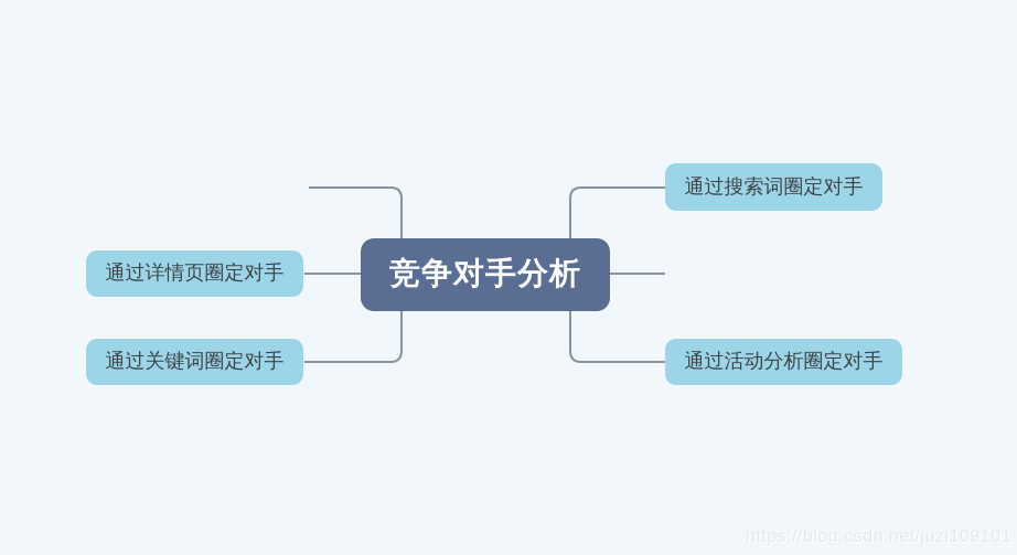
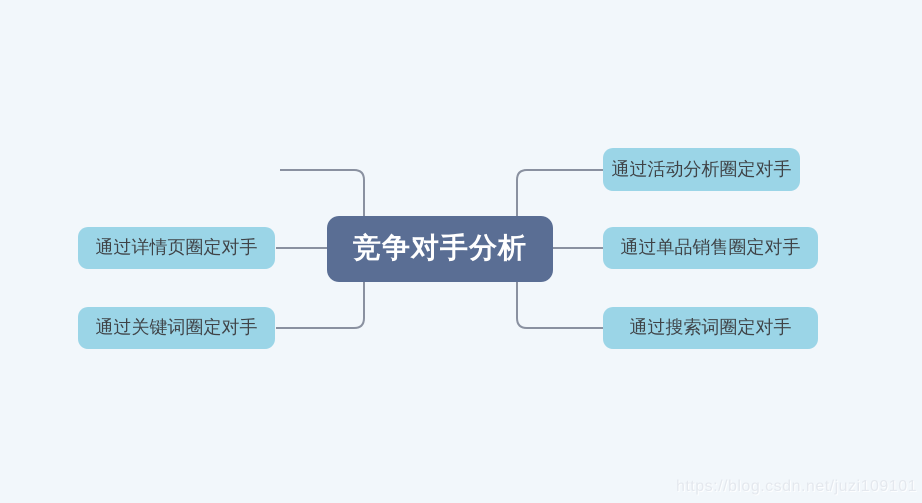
  通过详情页圈定对手
  通过关键词圈定对手
  竞争对手分析
- 通过搜索词圈定对手
+ 通过活动分析圈定对手
+ 通过单品销售圈定对手
- 通过活动分析圈定对手
+ 通过搜索词圈定对手
  https://blog.csdn.net/juzi109101
